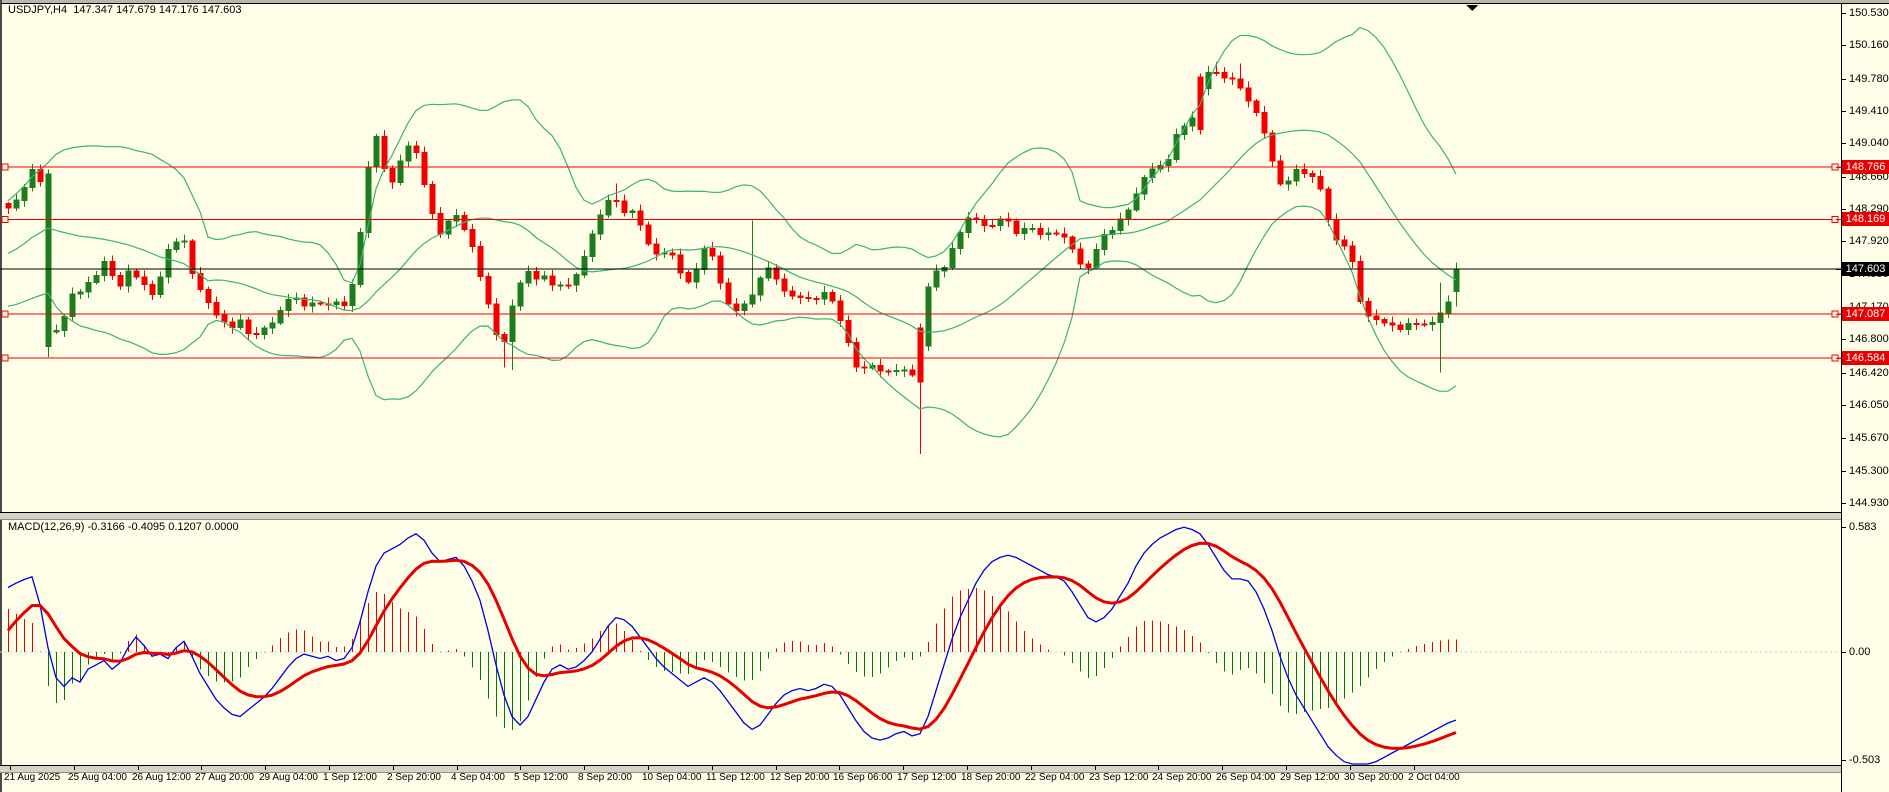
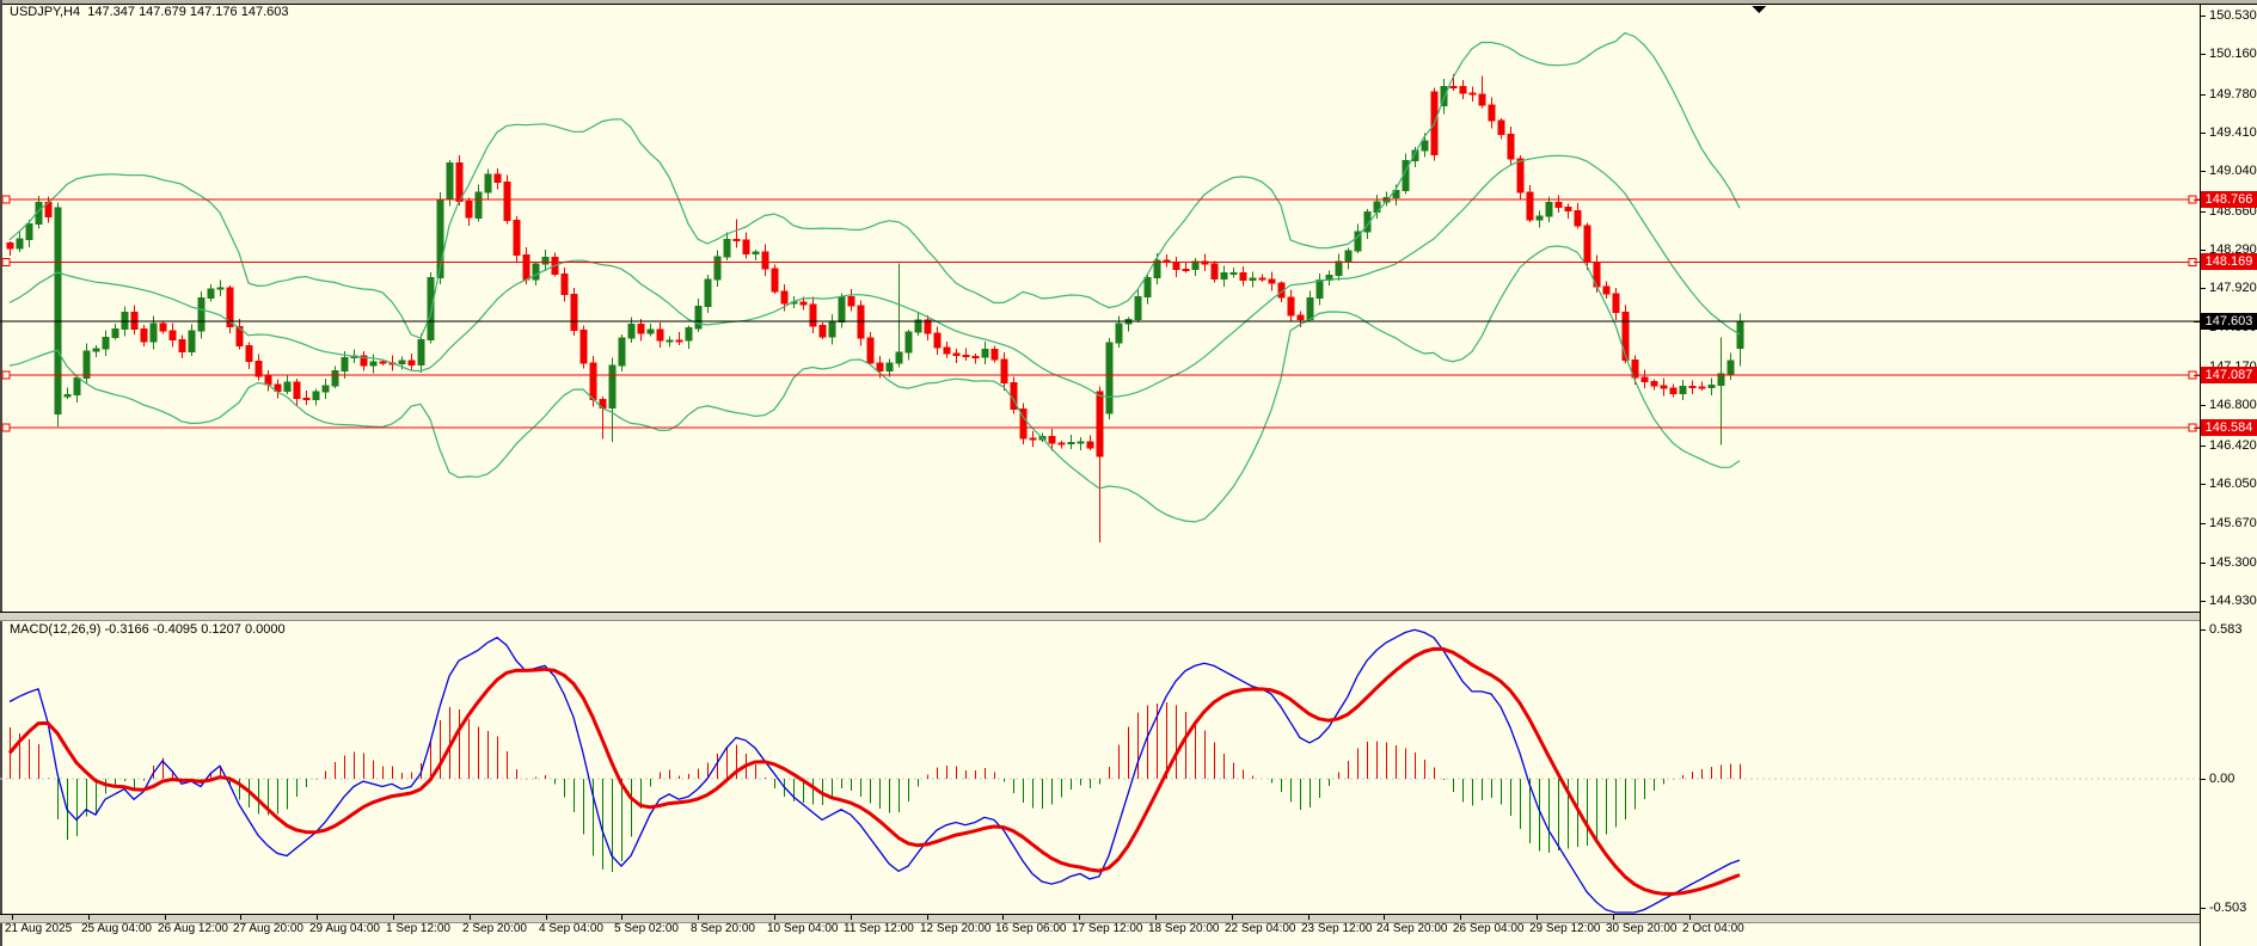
  USDJPY,H4 147.347 147.679 147.176 147.603
  MACD(12,26,9) -0.3166 -0.4095 0.1207 0.0000
  21 Aug 2025
  25 Aug 04:00
  26 Aug 12:00
  27 Aug 20:00
  29 Aug 04:00
  1 Sep 12:00
  2 Sep 20:00
  4 Sep 04:00
- 5 Sep 12:00
+ 5 Sep 02:00
  8 Sep 20:00
  10 Sep 04:00
  11 Sep 12:00
  12 Sep 20:00
  16 Sep 06:00
  17 Sep 12:00
  18 Sep 20:00
  22 Sep 04:00
  23 Sep 12:00
  24 Sep 20:00
  26 Sep 04:00
  29 Sep 12:00
  30 Sep 20:00
  2 Oct 04:00
  150.530
  150.160
  149.780
  149.410
  149.040
  148.660
  148.290
  147.920
  146.800
  146.420
  146.050
  145.670
  145.300
  144.930
  148.766
  148.169
  147.603
  147.087
  146.584
  0.583
  0.00
  -0.503
